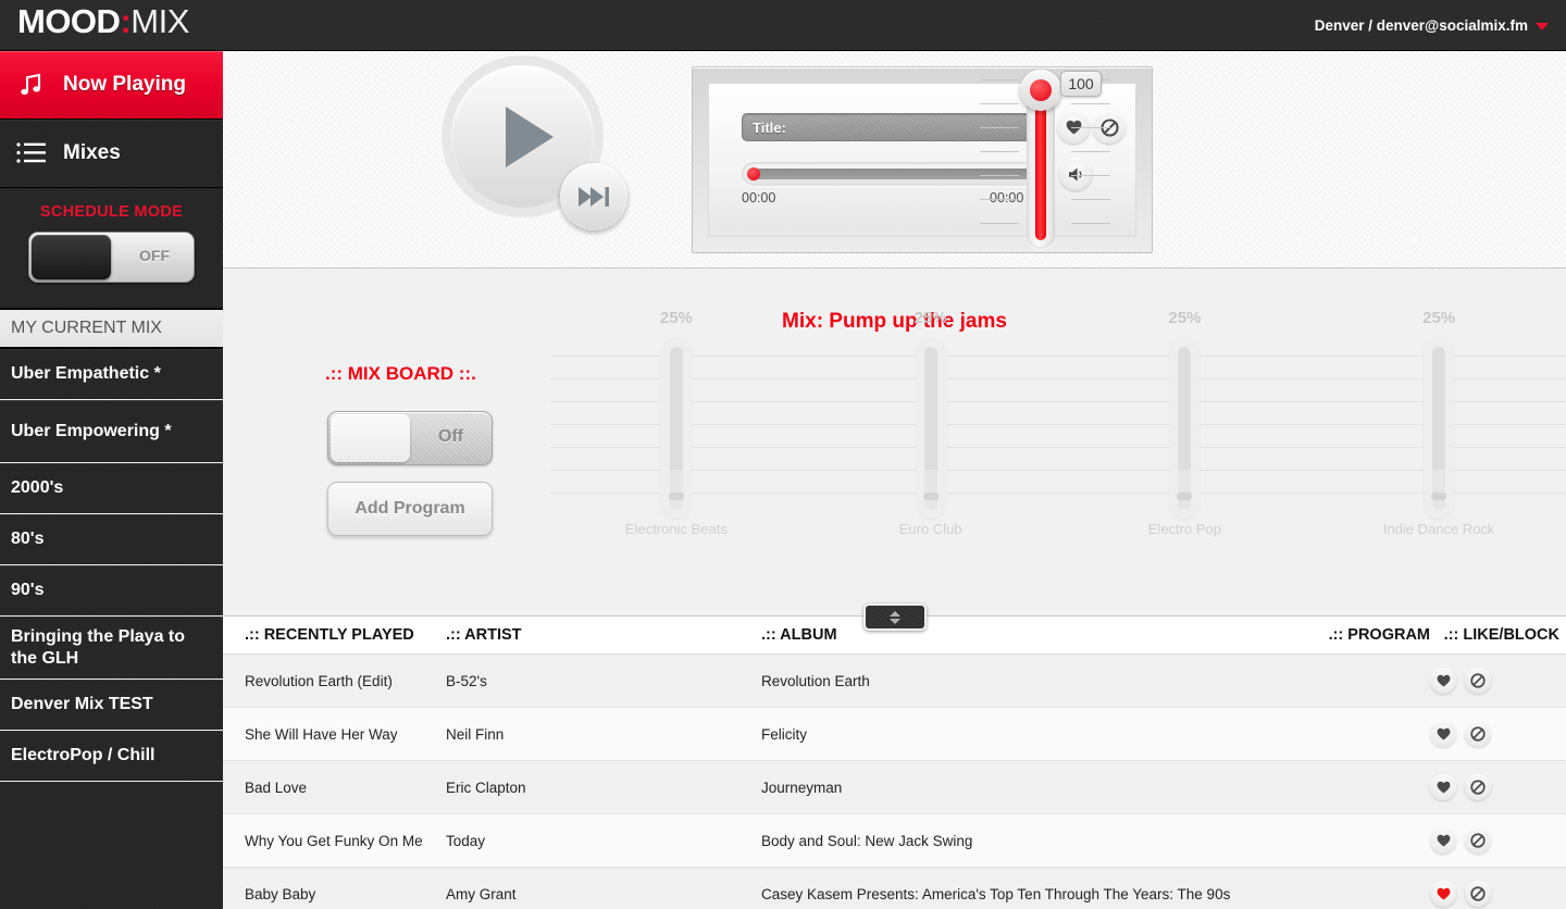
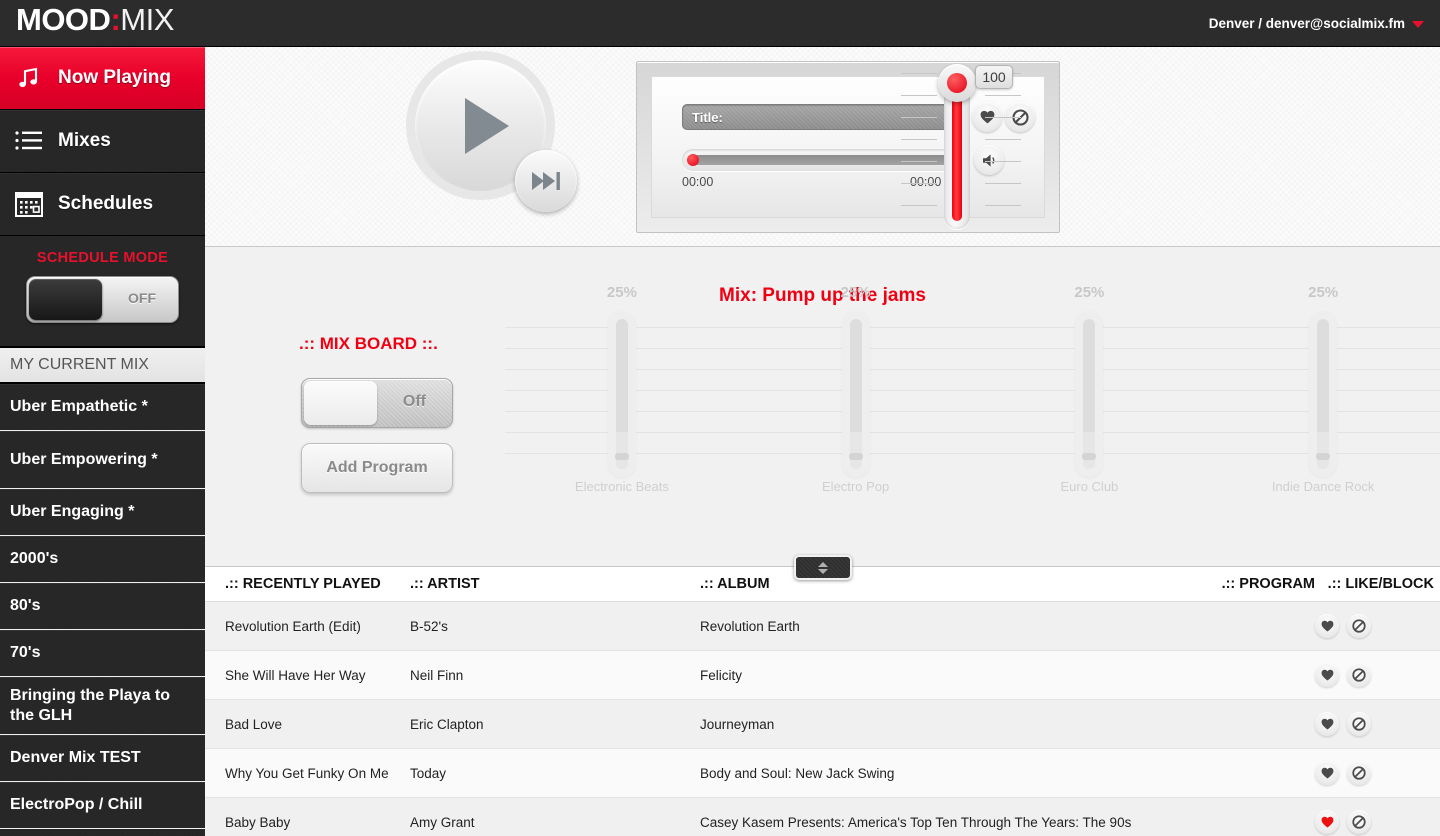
  MOOD:MIX
  Denver / denver@socialmix.fm
  Now Playing
  Mixes
+ Schedules
  SCHEDULE MODE
  OFF
  MY CURRENT MIX
  Uber Empathetic *
  Uber Empowering *
+ Uber Engaging *
  2000's
  80's
- 90's
+ 70's
  Bringing the Playa to the GLH
  Denver Mix TEST
  ElectroPop / Chill
  Title:
  00:00
  00:00
  100
  Mix: Pump up the jams
  .:: MIX BOARD ::.
  Off
  Add Program
  25%
  Electronic Beats
  25%
- Euro Club
+ Electro Pop
  25%
- Electro Pop
+ Euro Club
  25%
  Indie Dance Rock
  .:: RECENTLY PLAYED	.:: ARTIST	.:: ALBUM	.:: PROGRAM	.:: LIKE/BLOCK
  Revolution Earth (Edit)	B-52's	Revolution Earth
  She Will Have Her Way	Neil Finn	Felicity
  Bad Love	Eric Clapton	Journeyman
  Why You Get Funky On Me	Today	Body and Soul: New Jack Swing
  Baby Baby	Amy Grant	Casey Kasem Presents: America's Top Ten Through The Years: The 90s
